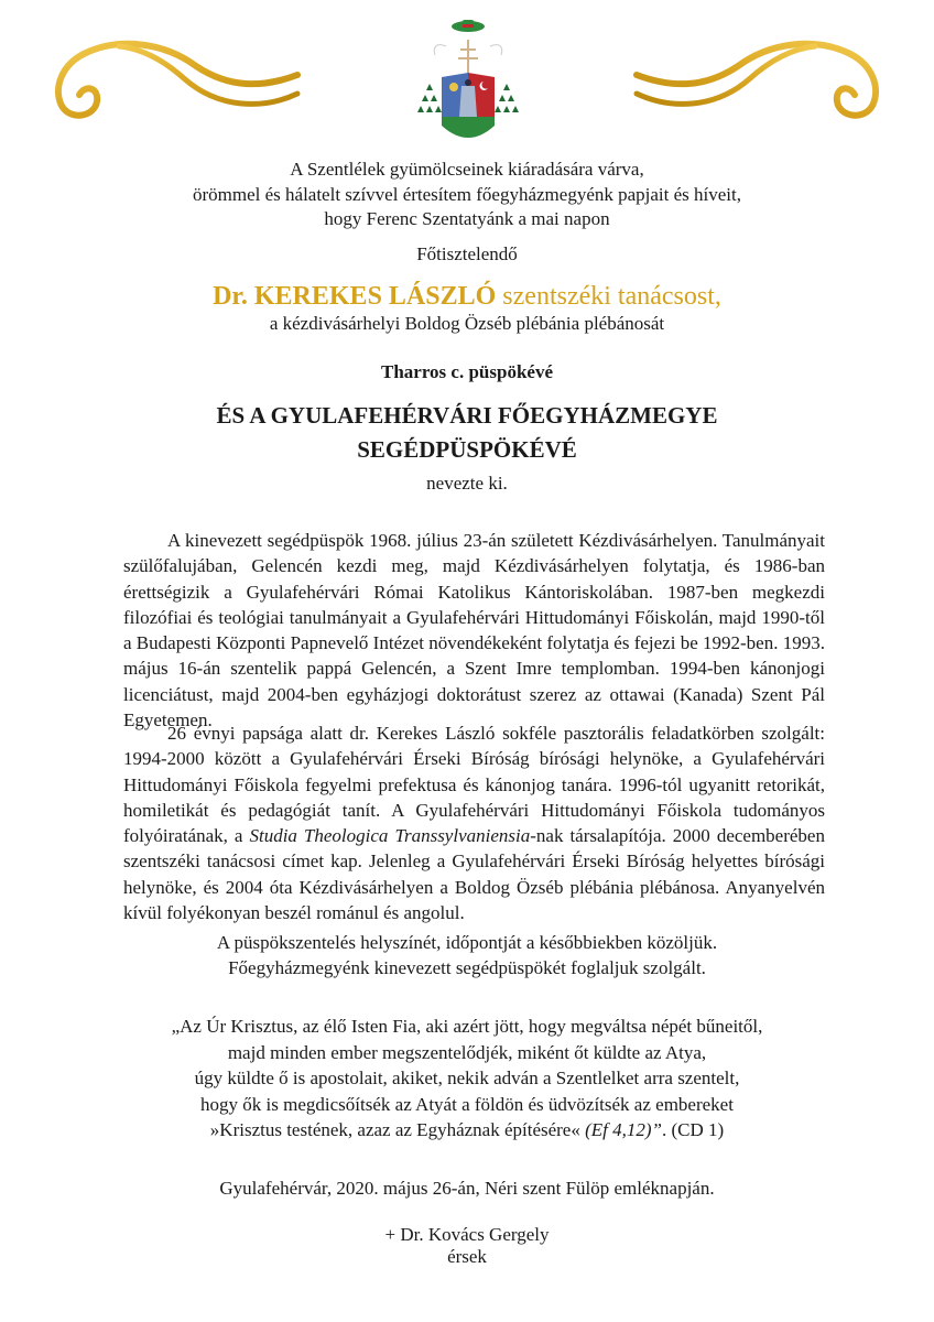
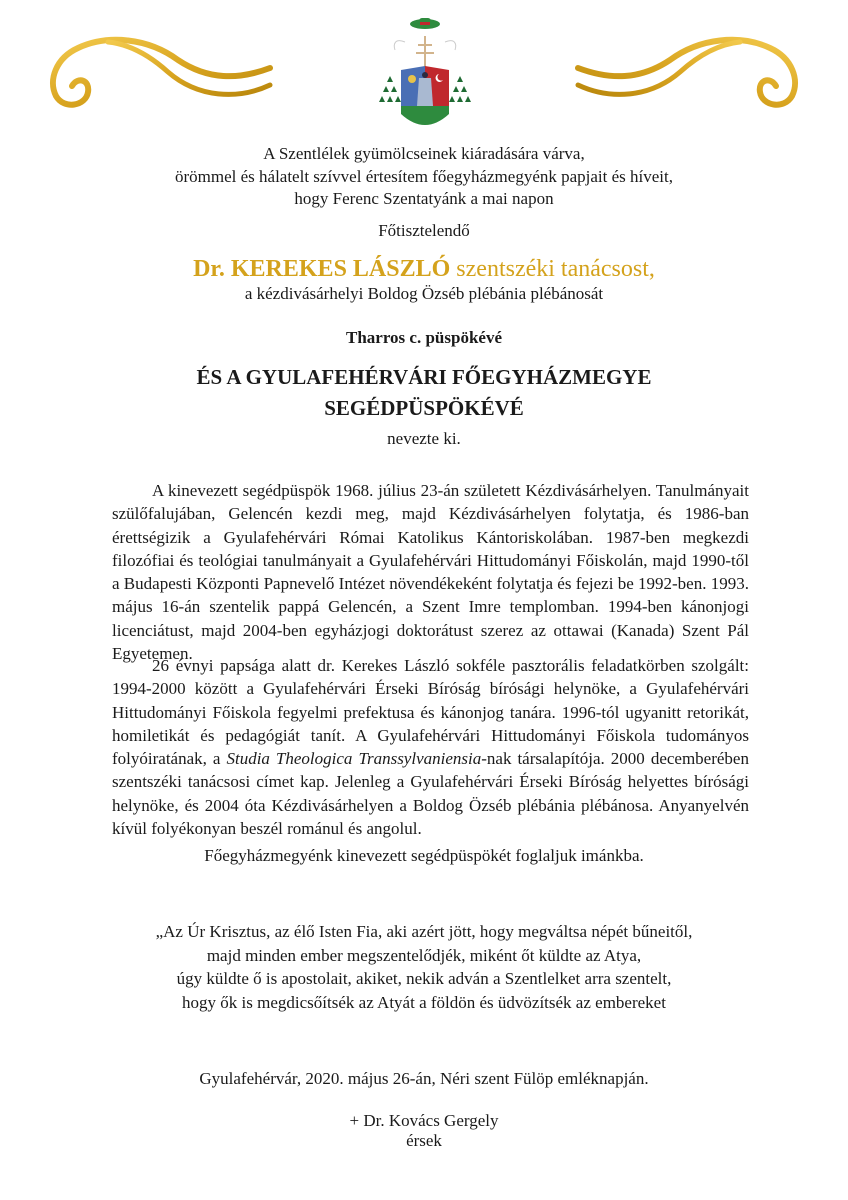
  A Szentlélek gyümölcseinek kiáradására várva,
  örömmel és hálatelt szívvel értesítem főegyházmegyénk papjait és híveit,
  hogy Ferenc Szentatyánk a mai napon
  Főtisztelendő
  Dr. KEREKES LÁSZLÓ szentszéki tanácsost,
  a kézdivásárhelyi Boldog Özséb plébánia plébánosát
  Tharros c. püspökévé
  ÉS A GYULAFEHÉRVÁRI FŐEGYHÁZMEGYE
  SEGÉDPÜSPÖKÉVÉ
  nevezte ki.
  A kinevezett segédpüspök 1968. július 23-án született Kézdivásárhelyen. Tanulmányait szülőfalujában, Gelencén kezdi meg, majd Kézdivásárhelyen folytatja, és 1986-ban érettségizik a Gyulafehérvári Római Katolikus Kántoriskolában. 1987-ben megkezdi filozófiai és teológiai tanulmányait a Gyulafehérvári Hittudományi Főiskolán, majd 1990-től a Budapesti Központi Papnevelő Intézet növendékeként folytatja és fejezi be 1992-ben. 1993. május 16-án szentelik pappá Gelencén, a Szent Imre templomban. 1994-ben kánonjogi licenciátust, majd 2004-ben egyházjogi doktorátust szerez az ottawai (Kanada) Szent Pál Egyetemen.
  26 évnyi papsága alatt dr. Kerekes László sokféle pasztorális feladatkörben szolgált: 1994-2000 között a Gyulafehérvári Érseki Bíróság bírósági helynöke, a Gyulafehérvári Hittudományi Főiskola fegyelmi prefektusa és kánonjog tanára. 1996-tól ugyanitt retorikát, homiletikát és pedagógiát tanít. A Gyulafehérvári Hittudományi Főiskola tudományos folyóiratának, a Studia Theologica Transsylvaniensia-nak társalapítója. 2000 decemberében szentszéki tanácsosi címet kap. Jelenleg a Gyulafehérvári Érseki Bíróság helyettes bírósági helynöke, és 2004 óta Kézdivásárhelyen a Boldog Özséb plébánia plébánosa. Anyanyelvén kívül folyékonyan beszél románul és angolul.
- A püspökszentelés helyszínét, időpontját a későbbiekben közöljük.
- Főegyházmegyénk kinevezett segédpüspökét foglaljuk szolgált.
+ Főegyházmegyénk kinevezett segédpüspökét foglaljuk imánkba.
  „Az Úr Krisztus, az élő Isten Fia, aki azért jött, hogy megváltsa népét bűneitől,
  majd minden ember megszentelődjék, miként őt küldte az Atya,
  úgy küldte ő is apostolait, akiket, nekik adván a Szentlelket arra szentelt,
  hogy ők is megdicsőítsék az Atyát a földön és üdvözítsék az embereket
- »Krisztus testének, azaz az Egyháznak építésére« (Ef 4,12)”. (CD 1)
  Gyulafehérvár, 2020. május 26-án, Néri szent Fülöp emléknapján.
  + Dr. Kovács Gergely
  érsek
